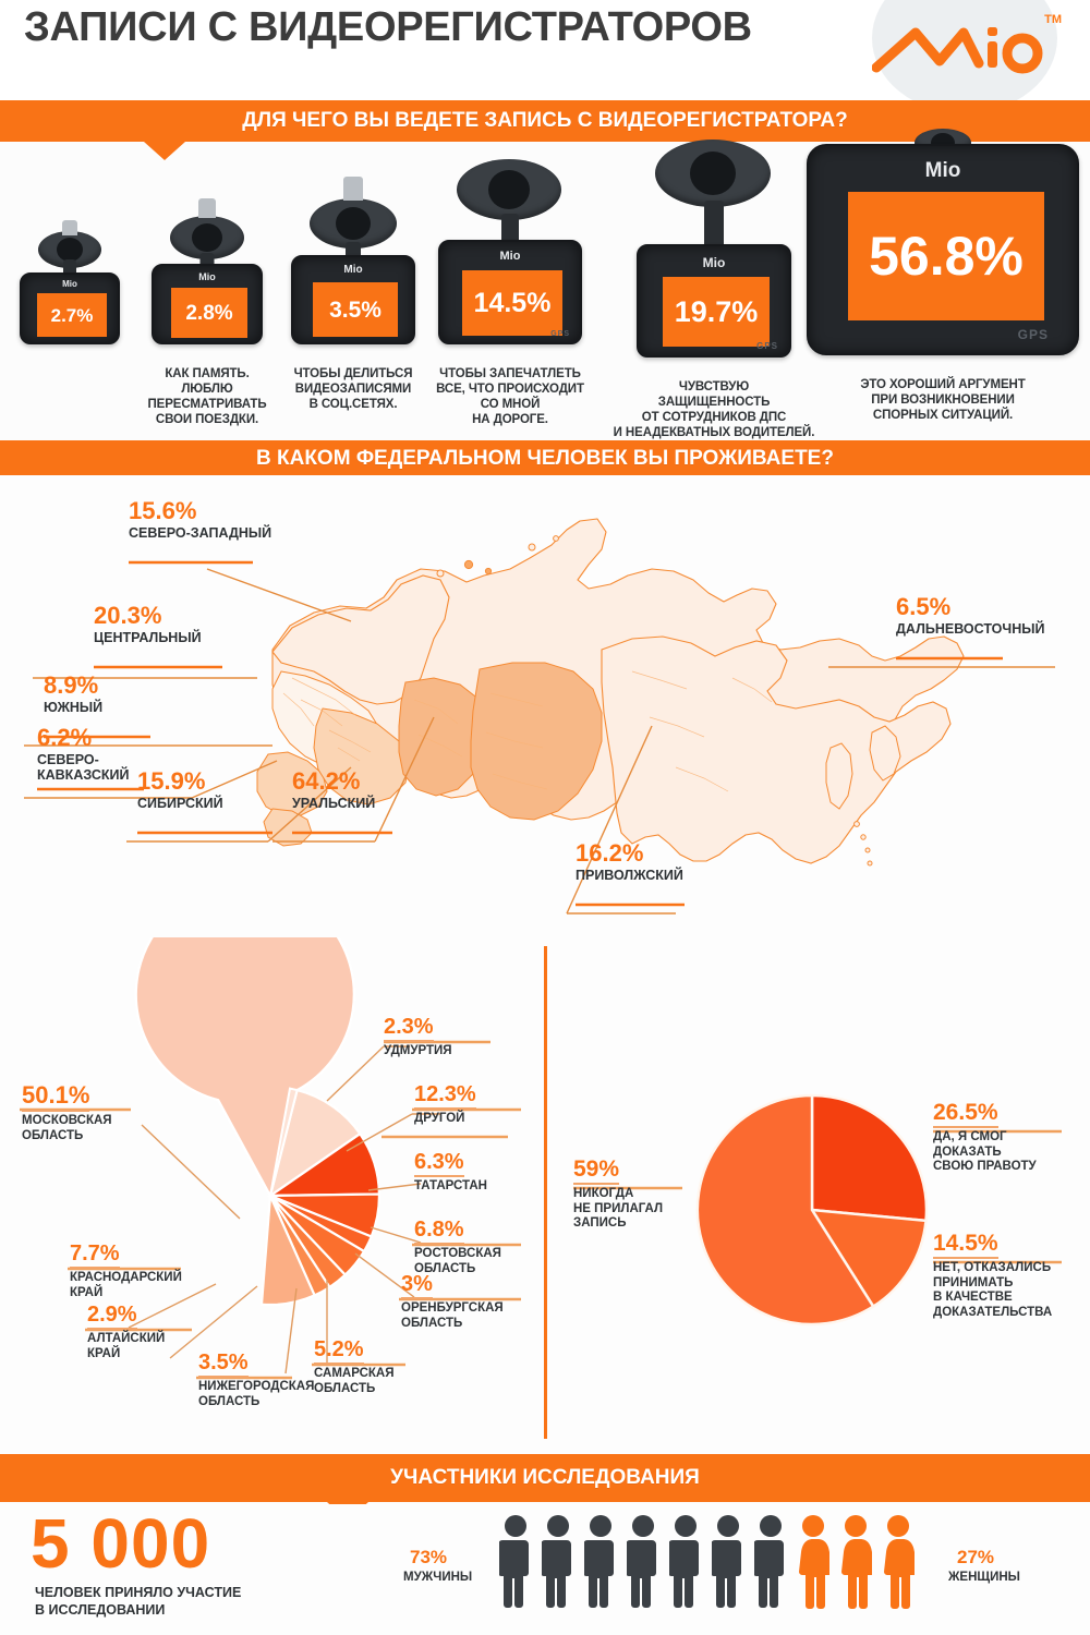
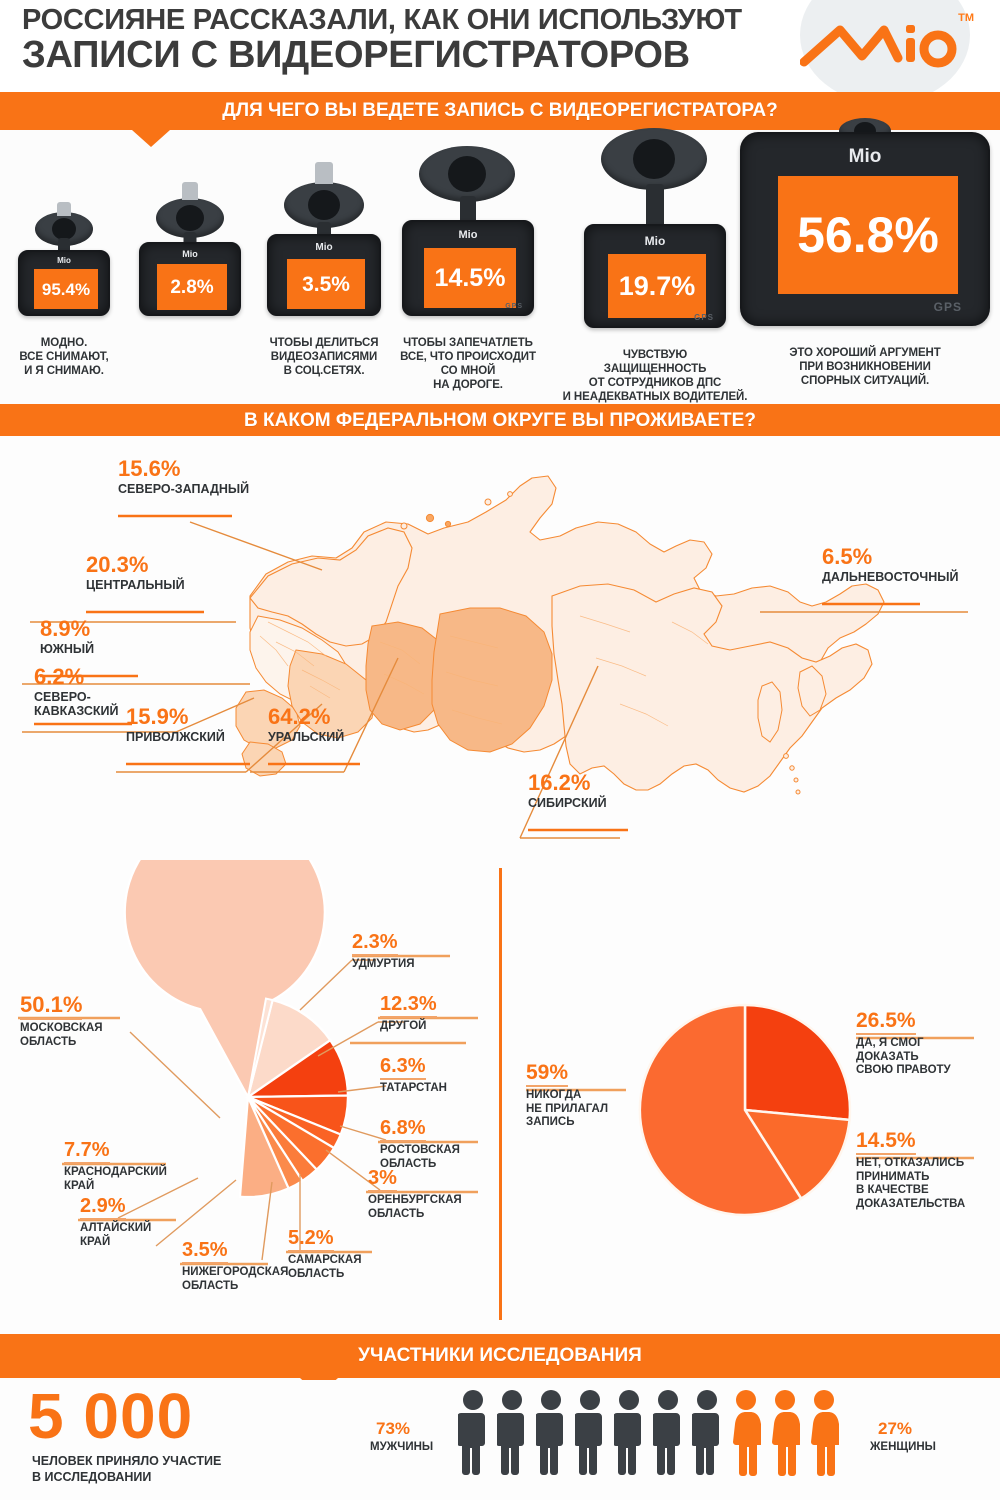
+ РОССИЯНЕ РАССКАЗАЛИ, КАК ОНИ ИСПОЛЬЗУЮТ
  ЗАПИСИ С ВИДЕОРЕГИСТРАТОРОВ
  TM
  ДЛЯ ЧЕГО ВЫ ВЕДЕТЕ ЗАПИСЬ С ВИДЕОРЕГИСТРАТОРА?
  Mio
- 2.7%
+ 95.4%
+ МОДНО.
+ ВСЕ СНИМАЮТ,
+ И Я СНИМАЮ.
  Mio
  2.8%
- КАК ПАМЯТЬ.
- ЛЮБЛЮ
- ПЕРЕСМАТРИВАТЬ
- СВОИ ПОЕЗДКИ.
  Mio
  3.5%
  ЧТОБЫ ДЕЛИТЬСЯ
  ВИДЕОЗАПИСЯМИ
  В СОЦ.СЕТЯХ.
  Mio
  14.5%
  ЧТОБЫ ЗАПЕЧАТЛЕТЬ
  ВСЕ, ЧТО ПРОИСХОДИТ
  СО МНОЙ
  НА ДОРОГЕ.
  Mio
  19.7%
  GPS
  ЧУВСТВУЮ
  ЗАЩИЩЕННОСТЬ
  ОТ СОТРУДНИКОВ ДПС
  И НЕАДЕКВАТНЫХ ВОДИТЕЛЕЙ.
  Mio
  56.8%
  GPS
  ЭТО ХОРОШИЙ АРГУМЕНТ
  ПРИ ВОЗНИКНОВЕНИИ
  СПОРНЫХ СИТУАЦИЙ.
- В КАКОМ ФЕДЕРАЛЬНОМ ЧЕЛОВЕК ВЫ ПРОЖИВАЕТЕ?
+ В КАКОМ ФЕДЕРАЛЬНОМ ОКРУГЕ ВЫ ПРОЖИВАЕТЕ?
  15.6%
  СЕВЕРО-ЗАПАДНЫЙ
  20.3%
  ЦЕНТРАЛЬНЫЙ
  8.9%
  ЮЖНЫЙ
  6.2%
  СЕВЕРО-
  КАВКАЗСКИЙ
  15.9%
- СИБИРСКИЙ
+ ПРИВОЛЖСКИЙ
  64.2%
  УРАЛЬСКИЙ
  16.2%
- ПРИВОЛЖСКИЙ
+ СИБИРСКИЙ
  6.5%
  ДАЛЬНЕВОСТОЧНЫЙ
  2.3%
  УДМУРТИЯ
  12.3%
  ДРУГОЙ
  6.3%
  ТАТАРСТАН
  6.8%
  РОСТОВСКАЯ
  ОБЛАСТЬ
  3%
  ОРЕНБУРГСКАЯ
  ОБЛАСТЬ
  5.2%
  САМАРСКАЯ
  ОБЛАСТЬ
  3.5%
  НИЖЕГОРОДСКАЯ
  ОБЛАСТЬ
  2.9%
  АЛТАЙСКИЙ
  КРАЙ
  7.7%
  КРАСНОДАРСКИЙ
  КРАЙ
  50.1%
  МОСКОВСКАЯ
  ОБЛАСТЬ
  26.5%
  ДА, Я СМОГ
  ДОКАЗАТЬ
  СВОЮ ПРАВОТУ
  14.5%
  НЕТ, ОТКАЗАЛИСЬ
  ПРИНИМАТЬ
  В КАЧЕСТВЕ
  ДОКАЗАТЕЛЬСТВА
  59%
  НИКОГДА
  НЕ ПРИЛАГАЛ
  ЗАПИСЬ
  УЧАСТНИКИ ИССЛЕДОВАНИЯ
  5 000
  ЧЕЛОВЕК ПРИНЯЛО УЧАСТИЕ
  В ИССЛЕДОВАНИИ
  73%
  МУЖЧИНЫ
  27%
  ЖЕНЩИНЫ
